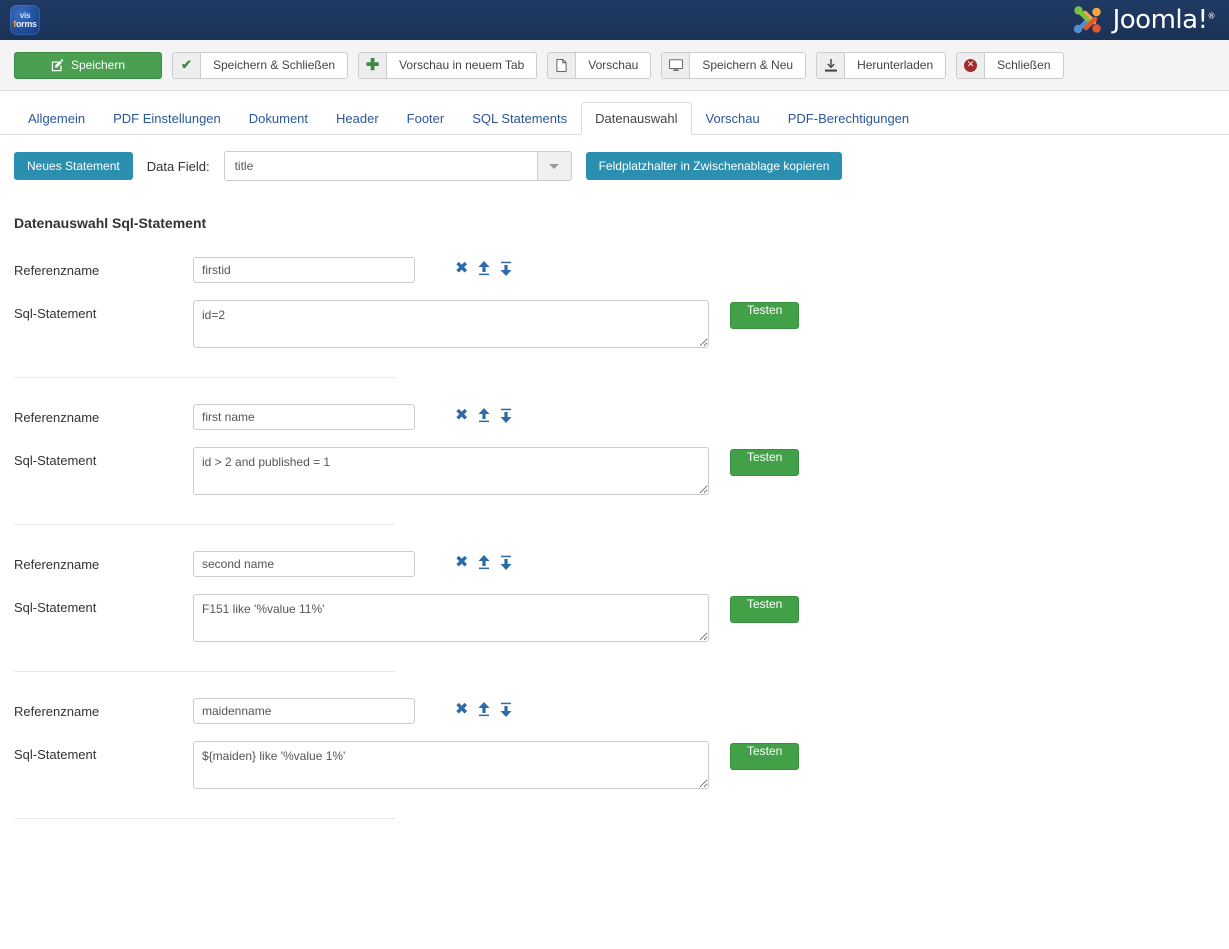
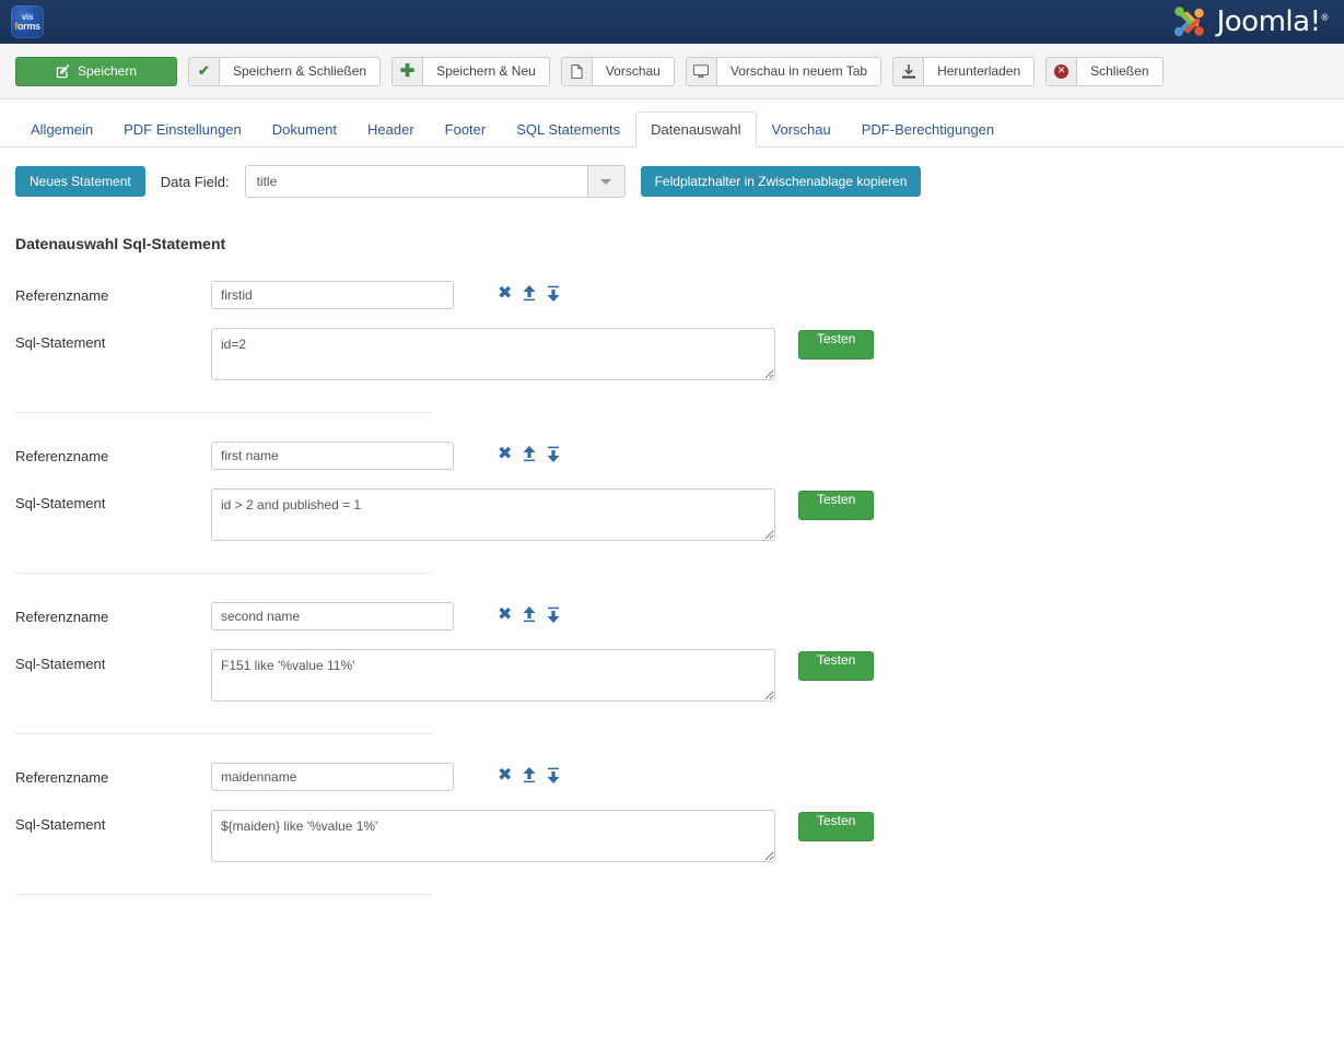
  vis
  forms
  Joomla!®
  Speichern
  ✔
  Speichern & Schließen
  ✚
- Vorschau in neuem Tab
+ Speichern & Neu
  Vorschau
- Speichern & Neu
+ Vorschau in neuem Tab
  Herunterladen
  ✕
  Schließen
  Allgemein
  PDF Einstellungen
  Dokument
  Header
  Footer
  SQL Statements
  Datenauswahl
  Vorschau
  PDF-Berechtigungen
  Neues Statement
  Data Field:
  title
  Feldplatzhalter in Zwischenablage kopieren
  Datenauswahl Sql-Statement
  Referenzname
  firstid
  ✖
  Sql-Statement
  id=2
  Testen
  Referenzname
  first name
  ✖
  Sql-Statement
  id > 2 and published = 1
  Testen
  Referenzname
  second name
  ✖
  Sql-Statement
  F151 like '%value 11%'
  Testen
  Referenzname
  maidenname
  ✖
  Sql-Statement
  ${maiden} like '%value 1%'
  Testen
